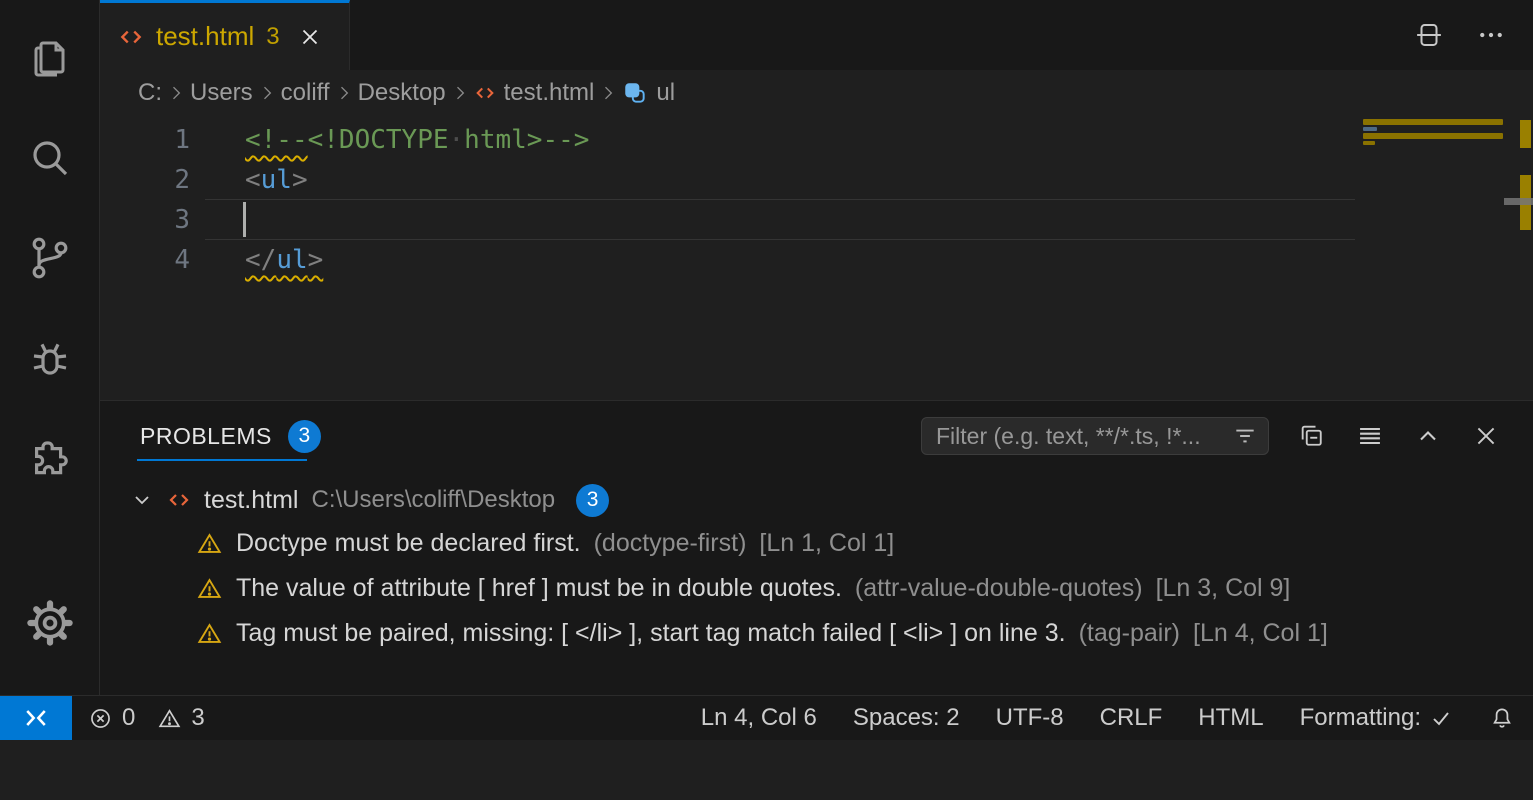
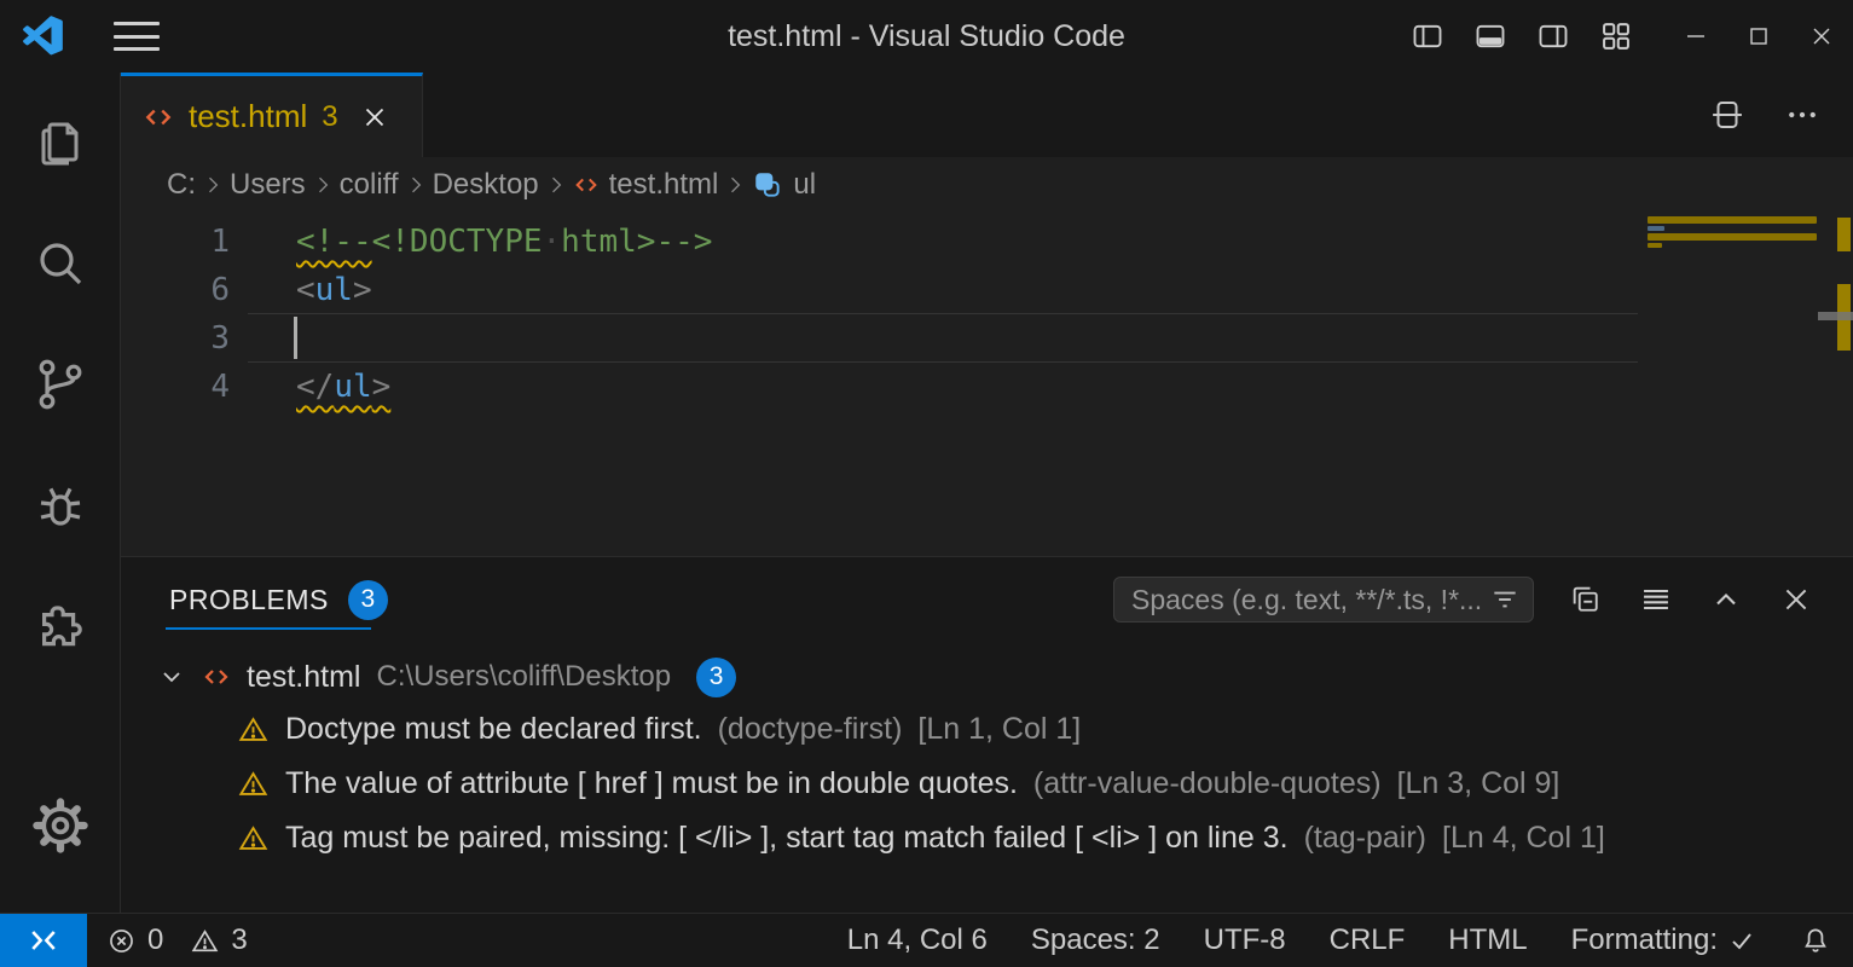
+ test.html - Visual Studio Code
  test.html
  3
  C:
  Users
  coliff
  Desktop
  test.html
  ul
  1
  <!--<!DOCTYPE·html>-->
- 2
+ 6
  <ul>
  3
  4
  </ul>
  PROBLEMS
  3
- Filter (e.g. text, **/*.ts, !*...
+ Spaces (e.g. text, **/*.ts, !*...
  test.html
  C:\Users\coliff\Desktop
  3
  Doctype must be declared first.
  (doctype-first)
  [Ln 1, Col 1]
  The value of attribute [ href ] must be in double quotes.
  (attr-value-double-quotes)
  [Ln 3, Col 9]
  Tag must be paired, missing: [ </li> ], start tag match failed [ <li> ] on line 3.
  (tag-pair)
  [Ln 4, Col 1]
  0
  3
  Ln 4, Col 6
  Spaces: 2
  UTF-8
  CRLF
  HTML
  Formatting:
